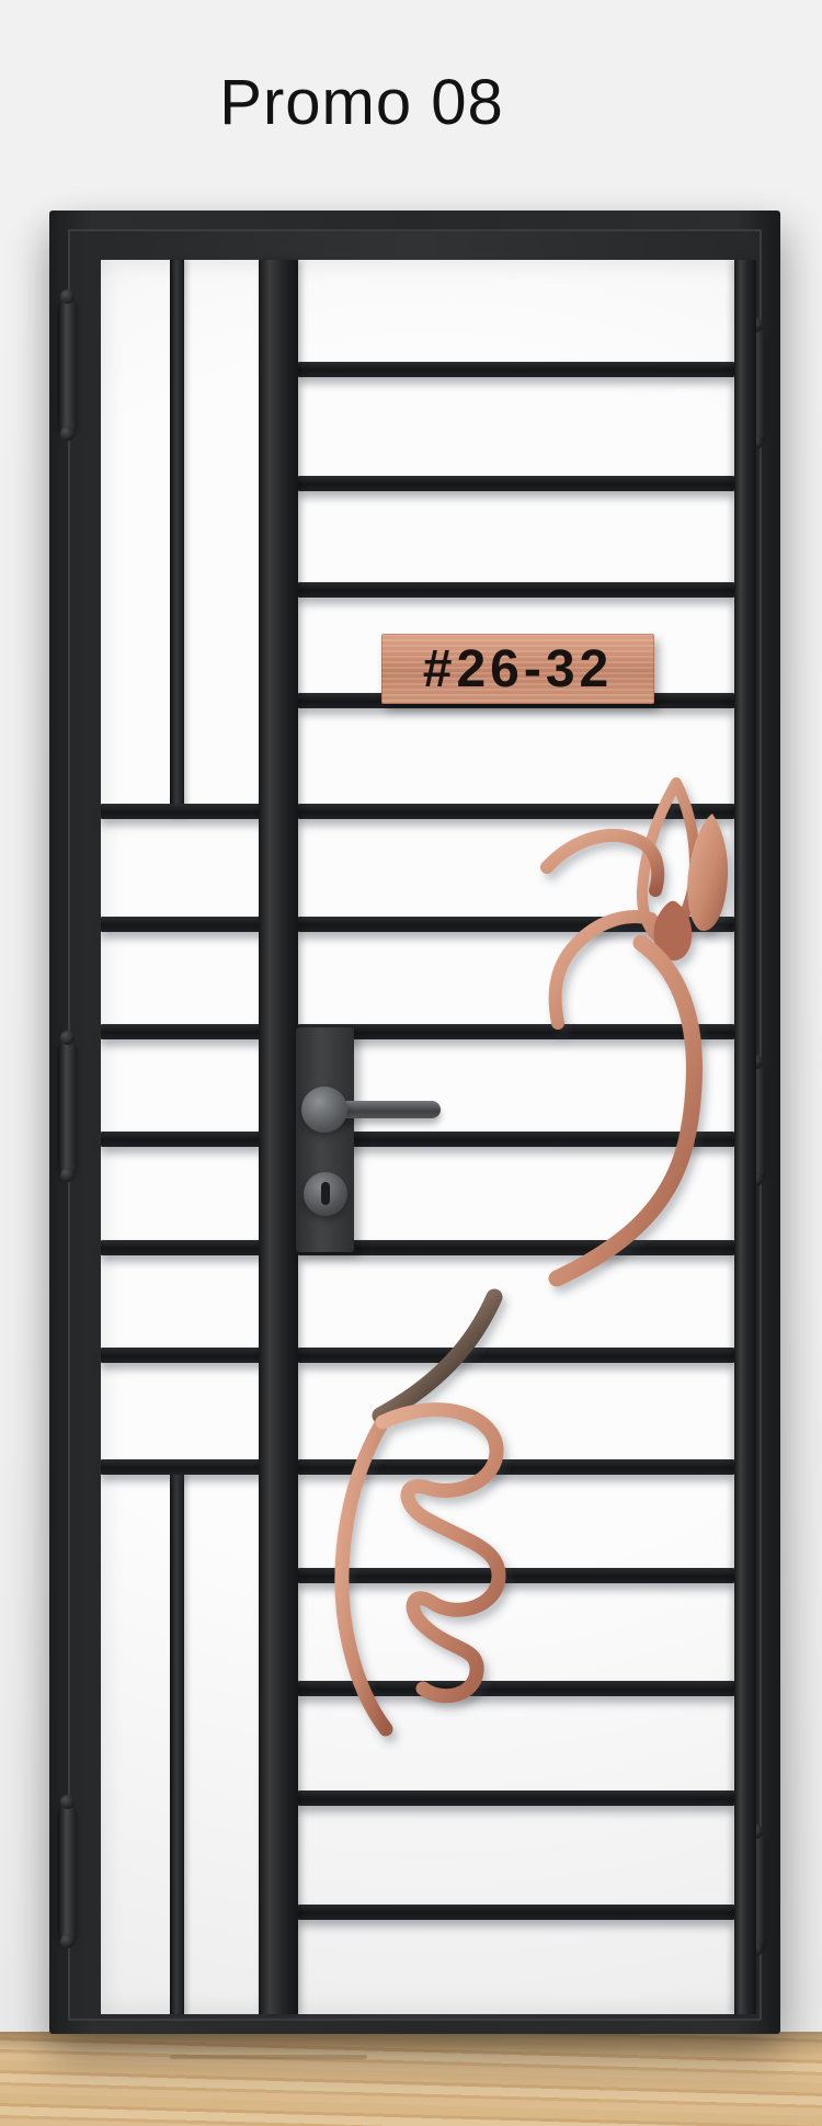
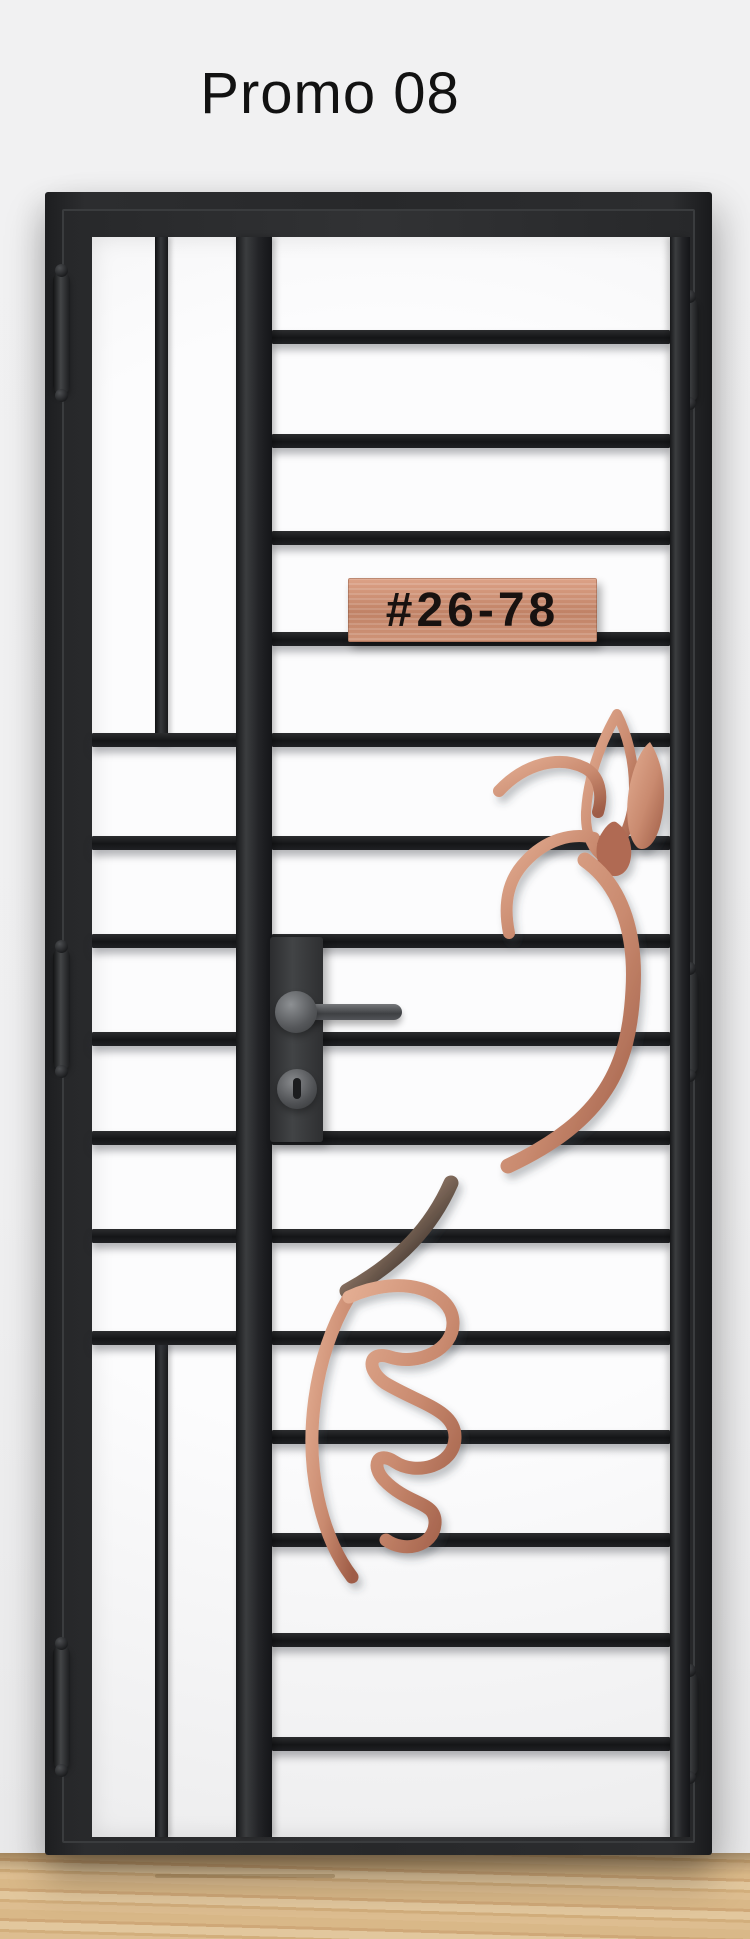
  Promo 08
- #26-32
+ #26-78
